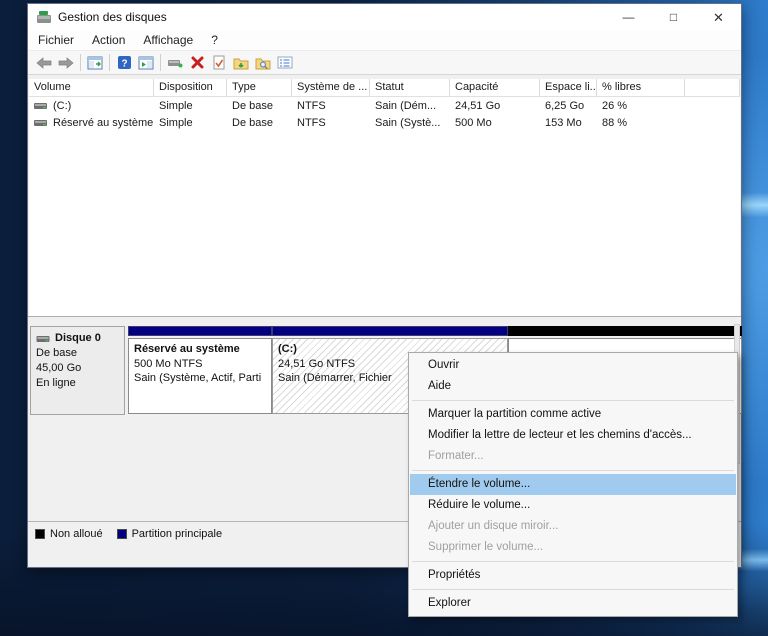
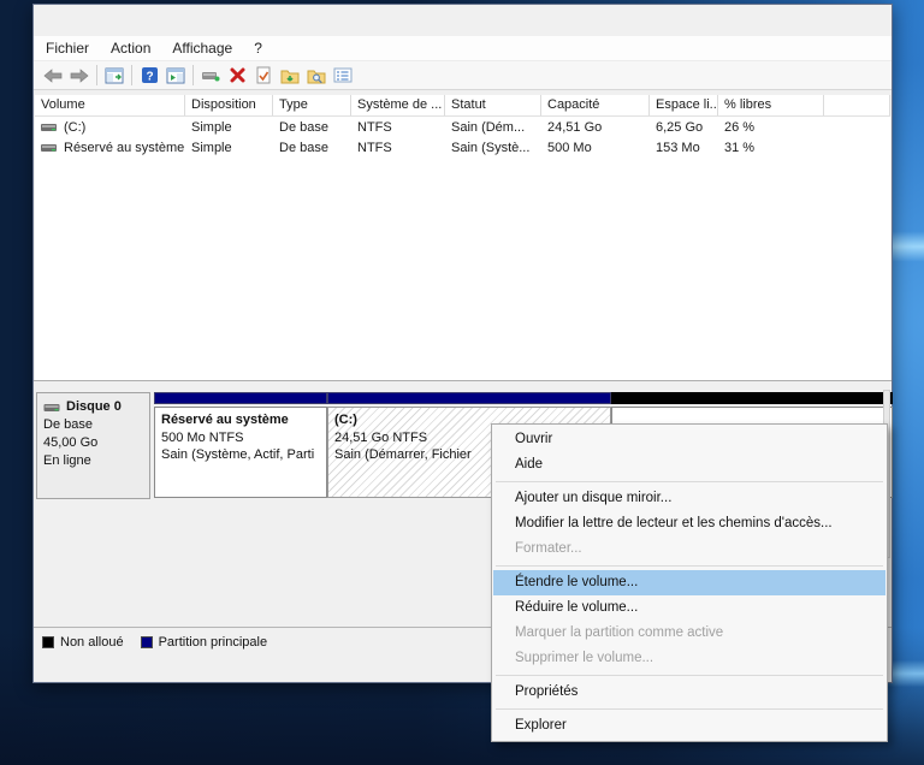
- Gestion des disques
- —
- □
- ✕
  Fichier
  Action
  Affichage
  ?
  ?
  Volume
  Disposition
  Type
  Système de ...
  Statut
  Capacité
  Espace li..
  % libres
  (C:)
  Simple
  De base
  NTFS
  Sain (Dém...
  24,51 Go
  6,25 Go
  26 %
  Réservé au système
  Simple
  De base
  NTFS
  Sain (Systè...
  500 Mo
  153 Mo
- 88 %
+ 31 %
  Disque 0
  De base
  45,00 Go
  En ligne
  Réservé au système
  500 Mo NTFS
  Sain (Système, Actif, Parti
  (C:)
  24,51 Go NTFS
  Sain (Démarrer, Fichier
  Non alloué
  Partition principale
  Ouvrir
  Aide
- Marquer la partition comme active
+ Ajouter un disque miroir...
  Modifier la lettre de lecteur et les chemins d'accès...
  Formater...
  Étendre le volume...
  Réduire le volume...
- Ajouter un disque miroir...
+ Marquer la partition comme active
  Supprimer le volume...
  Propriétés
  Explorer
